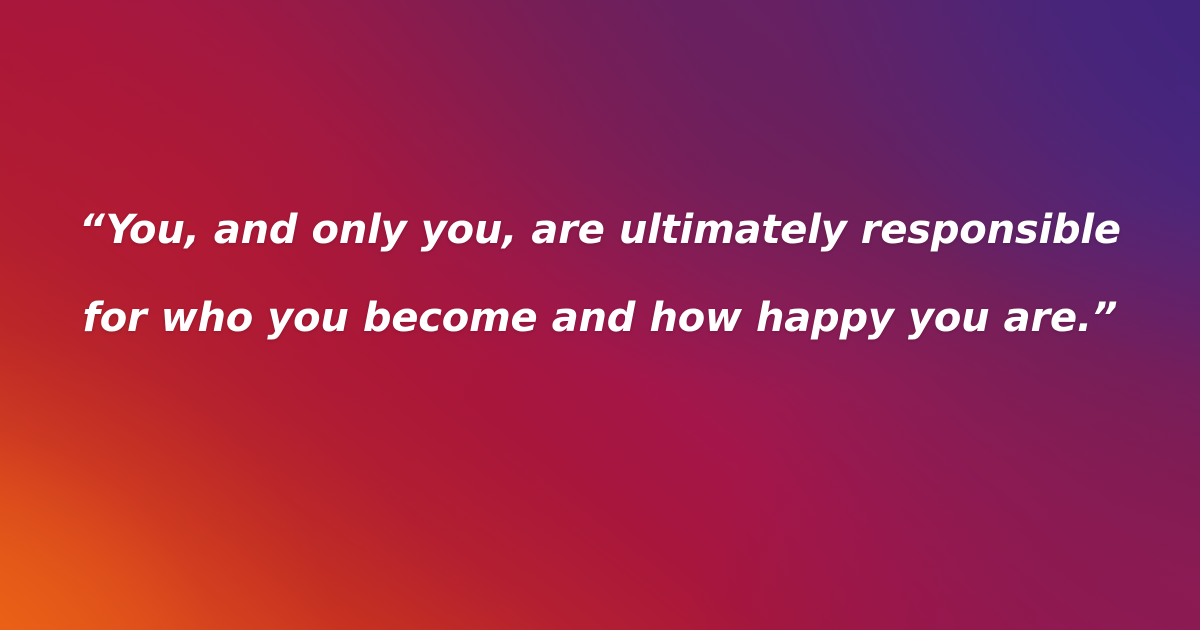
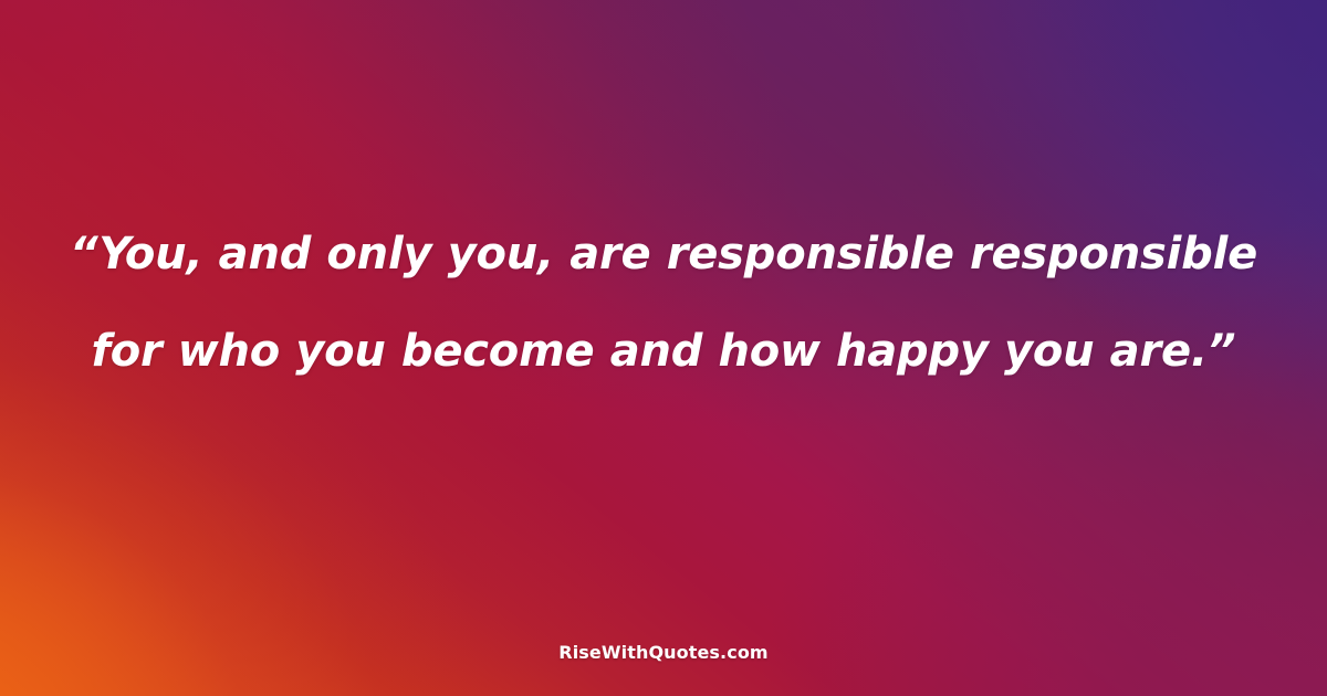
- “You, and only you, are ultimately responsible for who you become and how happy you are.”
+ “You, and only you, are responsible responsible for who you become and how happy you are.”
+ RiseWithQuotes.com
